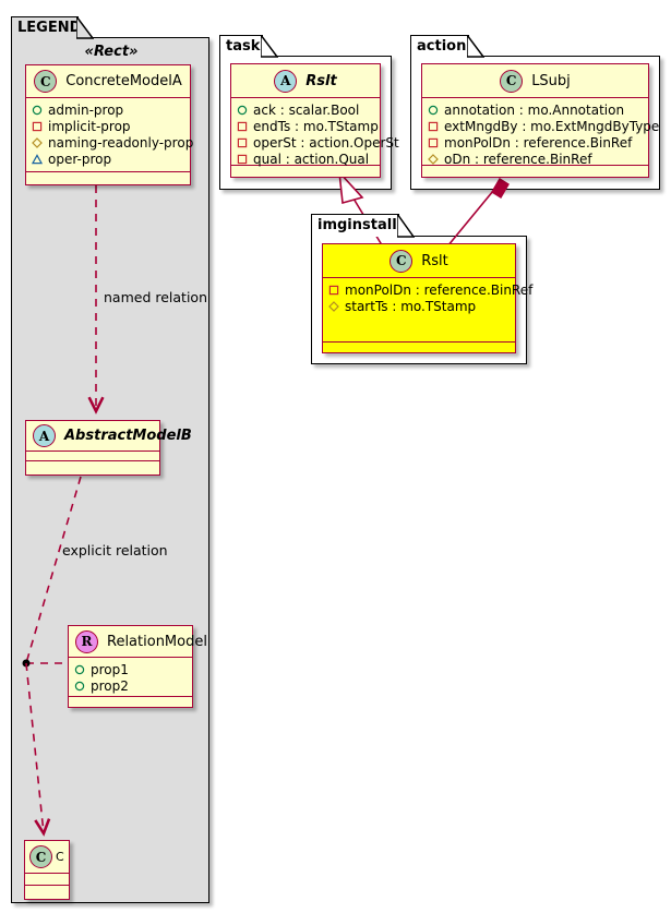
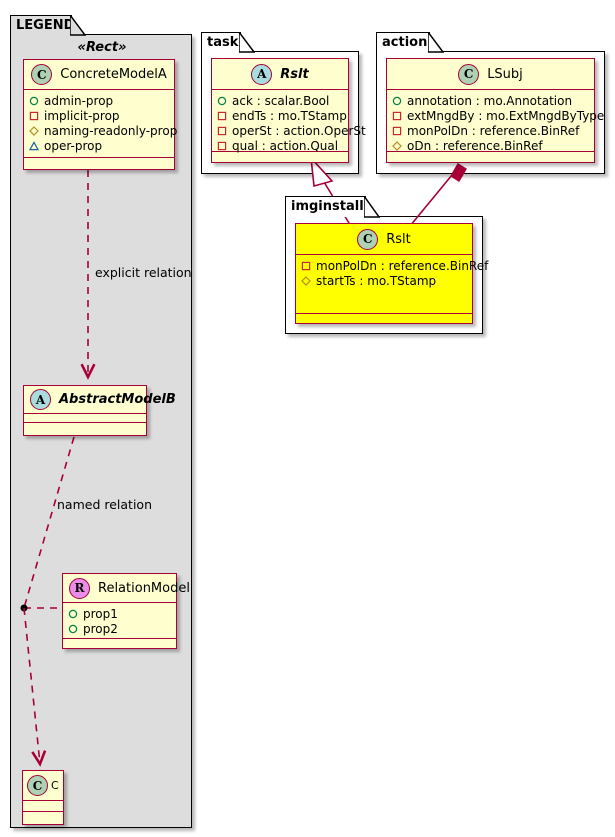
  LEGEND
  «Rect»
  C
  ConcreteModelA
  admin-prop
  implicit-prop
  naming-readonly-prop
  oper-prop
- named relation
+ explicit relation
  A
  AbstractModelB
- explicit relation
+ named relation
  R
  RelationModel
  prop1
  prop2
  C
  C
  task
  A
  Rslt
  ack : scalar.Bool
  endTs : mo.TStamp
  operSt : action.OperSt
  qual : action.Qual
  action
  C
  LSubj
  annotation : mo.Annotation
  extMngdBy : mo.ExtMngdByType
  monPolDn : reference.BinRef
  oDn : reference.BinRef
  imginstall
  C
  Rslt
  monPolDn : reference.BinRef
  startTs : mo.TStamp
